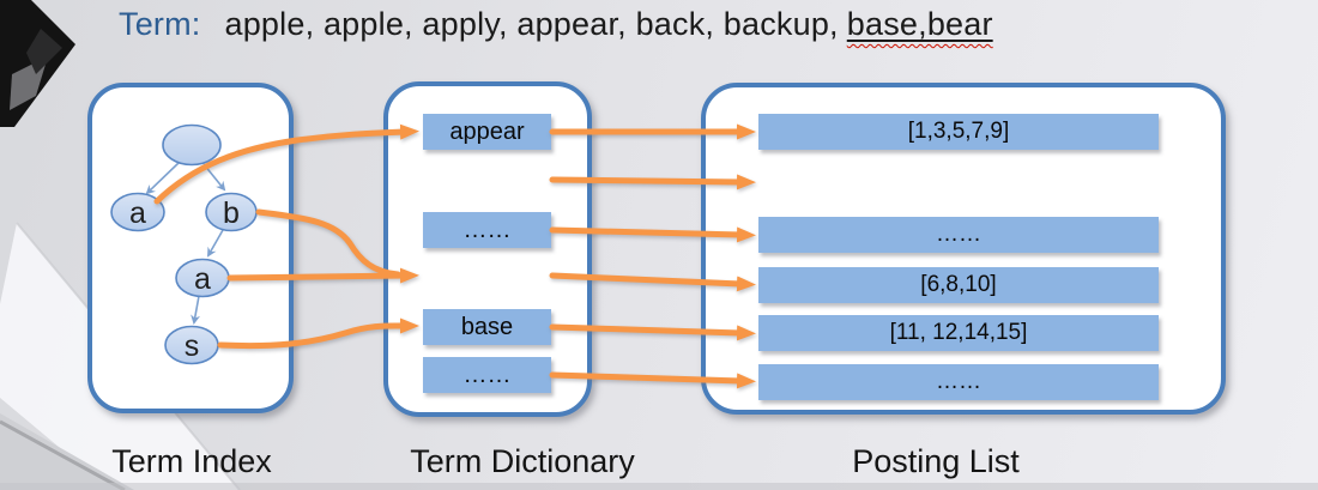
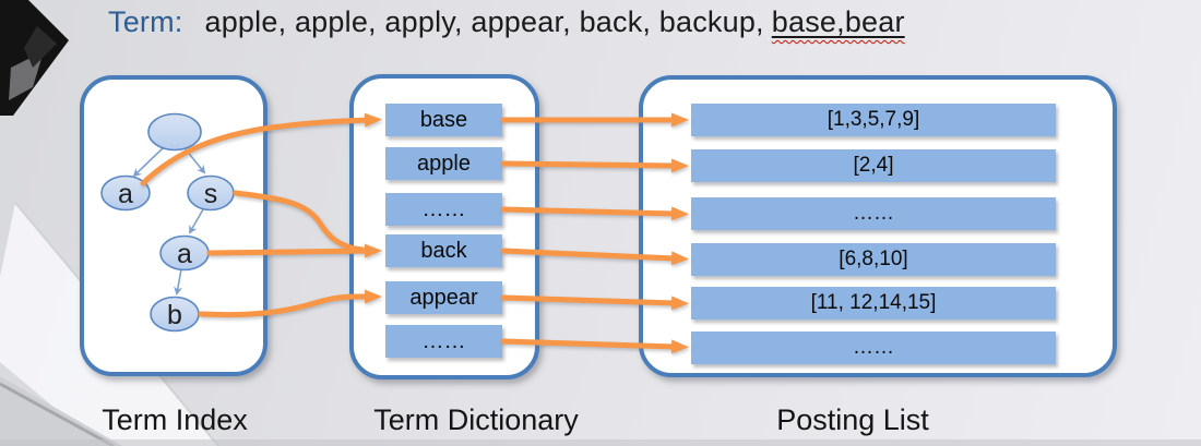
  Term: apple, apple, apply, appear, back, backup, base,bear
- appear
+ base
+ apple
  ……
+ back
- base
+ appear
  ……
  [1,3,5,7,9]
+ [2,4]
  ……
  [6,8,10]
  [11, 12,14,15]
  ……
  Term Index
  Term Dictionary
  Posting List
  a
- b
+ s
  a
- s
+ b
